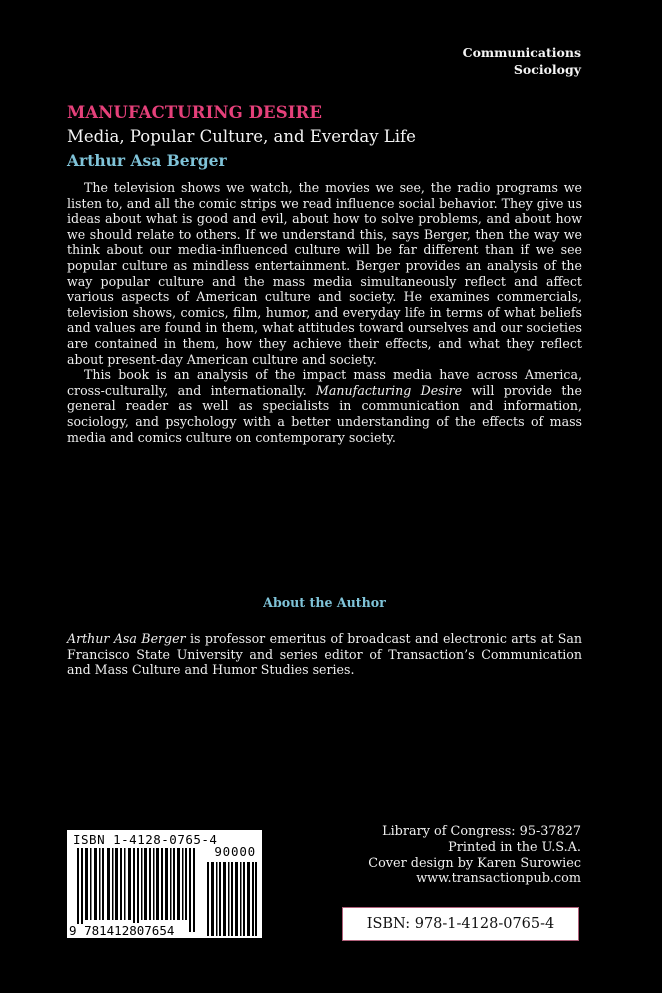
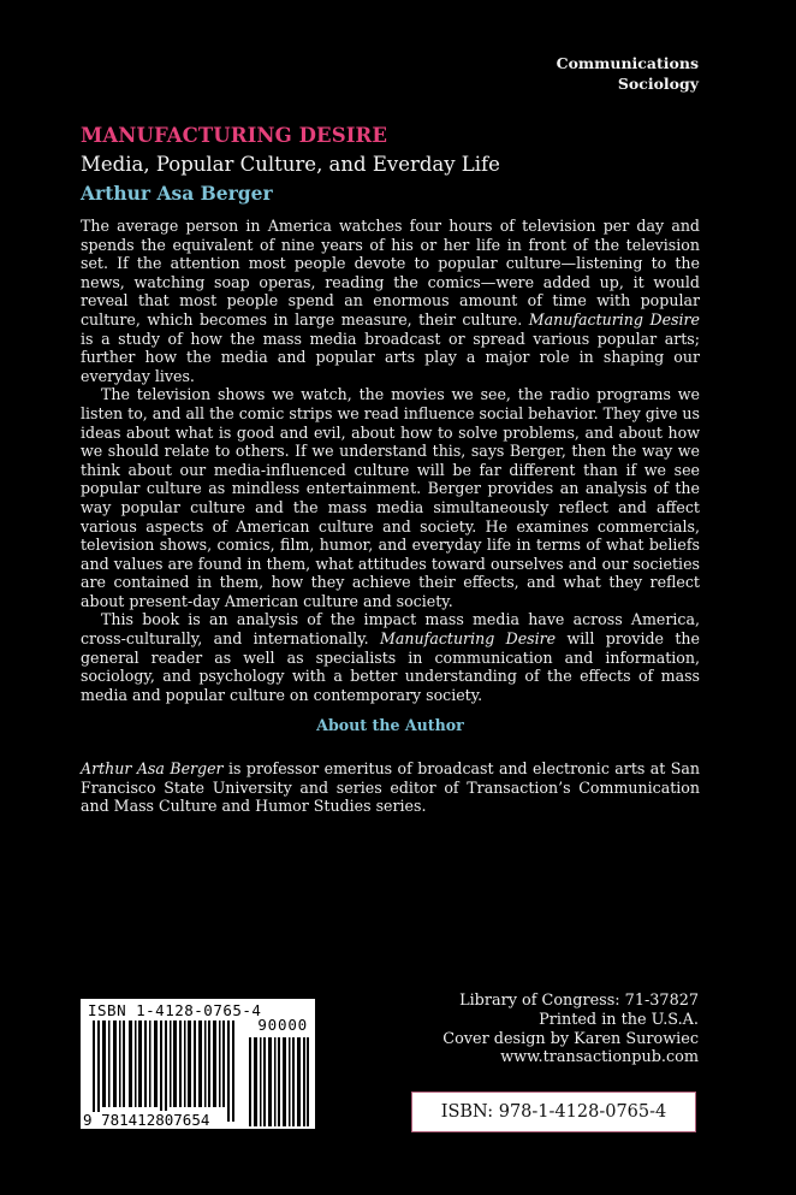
  Communications
  Sociology
  MANUFACTURING DESIRE
  Media, Popular Culture, and Everday Life
  Arthur Asa Berger
+ The average person in America watches four hours of television per day and spends the equivalent of nine years of his or her life in front of the television set. If the attention most people devote to popular culture—listening to the news, watching soap operas, reading the comics—were added up, it would reveal that most people spend an enormous amount of time with popular culture, which becomes in large measure, their culture. Manufacturing Desire is a study of how the mass media broadcast or spread various popular arts; further how the media and popular arts play a major role in shaping our everyday lives.
  The television shows we watch, the movies we see, the radio programs we listen to, and all the comic strips we read influence social behavior. They give us ideas about what is good and evil, about how to solve problems, and about how we should relate to others. If we understand this, says Berger, then the way we think about our media-influenced culture will be far different than if we see popular culture as mindless entertainment. Berger provides an analysis of the way popular culture and the mass media simultaneously reflect and affect various aspects of American culture and society. He examines commercials, television shows, comics, film, humor, and everyday life in terms of what beliefs and values are found in them, what attitudes toward ourselves and our societies are contained in them, how they achieve their effects, and what they reflect about present-day American culture and society.
- This book is an analysis of the impact mass media have across America, cross-culturally, and internationally. Manufacturing Desire will provide the general reader as well as specialists in communication and information, sociology, and psychology with a better understanding of the effects of mass media and comics culture on contemporary society.
+ This book is an analysis of the impact mass media have across America, cross-culturally, and internationally. Manufacturing Desire will provide the general reader as well as specialists in communication and information, sociology, and psychology with a better understanding of the effects of mass media and popular culture on contemporary society.
  About the Author
  Arthur Asa Berger is professor emeritus of broadcast and electronic arts at San Francisco State University and series editor of Transaction’s Communication and Mass Culture and Humor Studies series.
  ISBN 1-4128-0765-4
  90000
  9 781412807654
- Library of Congress: 95-37827
+ Library of Congress: 71-37827
  Printed in the U.S.A.
  Cover design by Karen Surowiec
  www.transactionpub.com
  ISBN: 978-1-4128-0765-4
